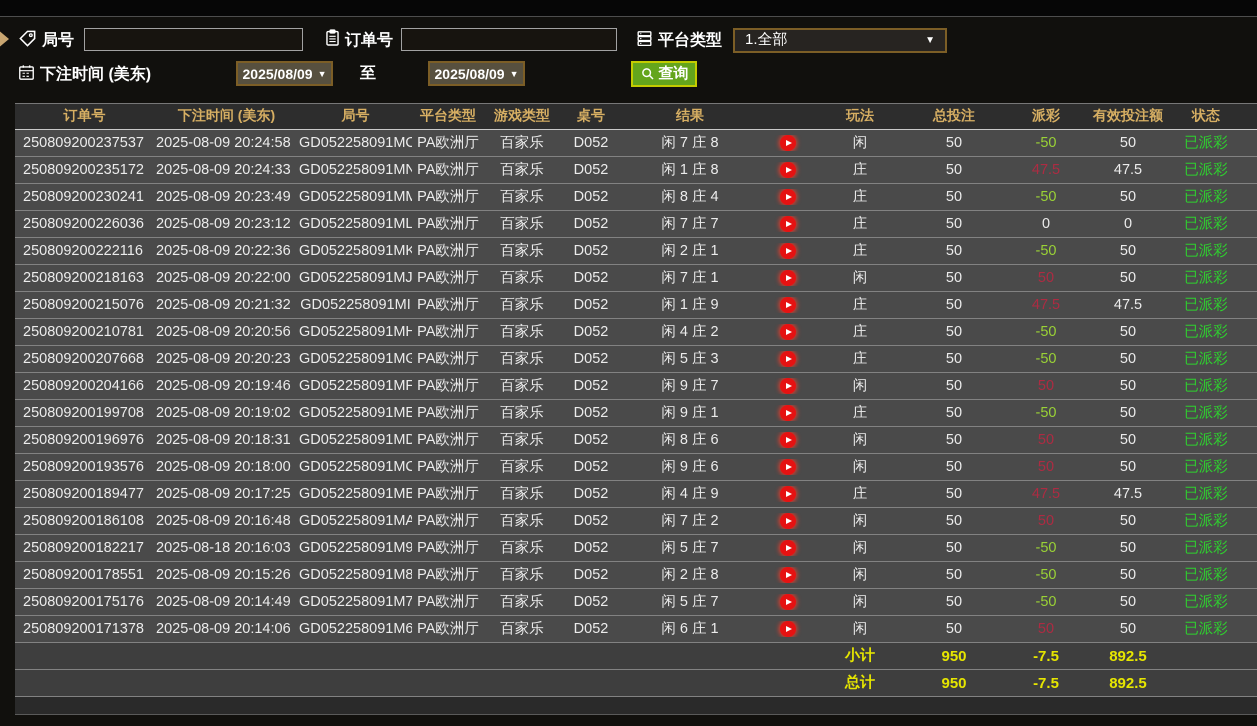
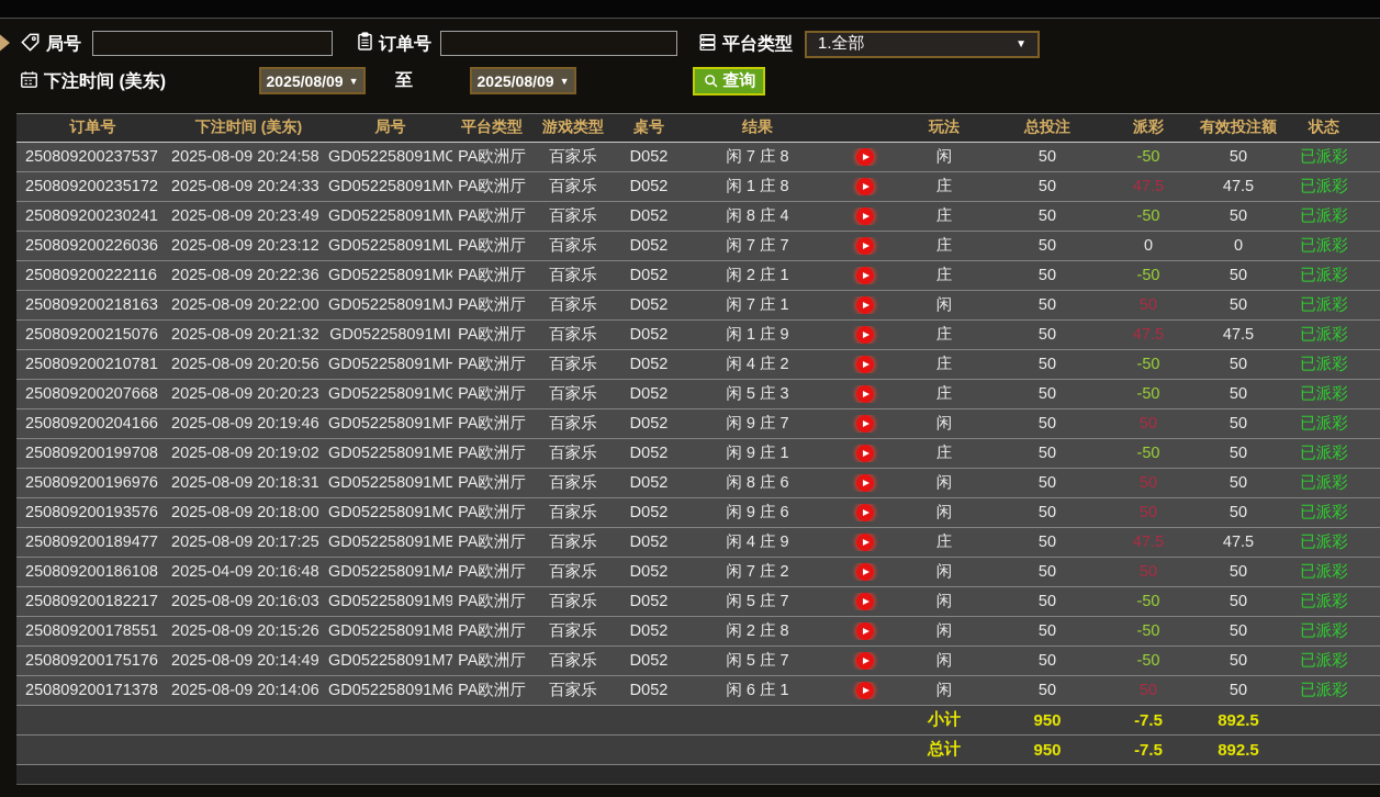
  局号
  订单号
  平台类型
  1.全部
  ▼
  下注时间 (美东)
  2025/08/09
  ▼
  至
  2025/08/09
  ▼
  查询
  订单号
  下注时间 (美东)
  局号
  平台类型
  游戏类型
  桌号
  结果
  玩法
  总投注
  派彩
  有效投注额
  状态
  250809200237537
  2025-08-09 20:24:58
  GD052258091MO
  PA欧洲厅
  百家乐
  D052
  闲 7 庄 8
  闲
  50
  -50
  50
  已派彩
  250809200235172
  2025-08-09 20:24:33
  GD052258091MN
  PA欧洲厅
  百家乐
  D052
  闲 1 庄 8
  庄
  50
  47.5
  47.5
  已派彩
  250809200230241
  2025-08-09 20:23:49
  GD052258091MM
  PA欧洲厅
  百家乐
  D052
  闲 8 庄 4
  庄
  50
  -50
  50
  已派彩
  250809200226036
  2025-08-09 20:23:12
  GD052258091ML
  PA欧洲厅
  百家乐
  D052
  闲 7 庄 7
  庄
  50
  0
  0
  已派彩
  250809200222116
  2025-08-09 20:22:36
  GD052258091MK
  PA欧洲厅
  百家乐
  D052
  闲 2 庄 1
  庄
  50
  -50
  50
  已派彩
  250809200218163
  2025-08-09 20:22:00
  GD052258091MJ
  PA欧洲厅
  百家乐
  D052
  闲 7 庄 1
  闲
  50
  50
  50
  已派彩
  250809200215076
  2025-08-09 20:21:32
  GD052258091MI
  PA欧洲厅
  百家乐
  D052
  闲 1 庄 9
  庄
  50
  47.5
  47.5
  已派彩
  250809200210781
  2025-08-09 20:20:56
  GD052258091MH
  PA欧洲厅
  百家乐
  D052
  闲 4 庄 2
  庄
  50
  -50
  50
  已派彩
  250809200207668
  2025-08-09 20:20:23
  GD052258091MG
  PA欧洲厅
  百家乐
  D052
  闲 5 庄 3
  庄
  50
  -50
  50
  已派彩
  250809200204166
  2025-08-09 20:19:46
  GD052258091MF
  PA欧洲厅
  百家乐
  D052
  闲 9 庄 7
  闲
  50
  50
  50
  已派彩
  250809200199708
  2025-08-09 20:19:02
  GD052258091ME
  PA欧洲厅
  百家乐
  D052
  闲 9 庄 1
  庄
  50
  -50
  50
  已派彩
  250809200196976
  2025-08-09 20:18:31
  GD052258091MD
  PA欧洲厅
  百家乐
  D052
  闲 8 庄 6
  闲
  50
  50
  50
  已派彩
  250809200193576
  2025-08-09 20:18:00
  GD052258091MC
  PA欧洲厅
  百家乐
  D052
  闲 9 庄 6
  闲
  50
  50
  50
  已派彩
  250809200189477
  2025-08-09 20:17:25
  GD052258091MB
  PA欧洲厅
  百家乐
  D052
  闲 4 庄 9
  庄
  50
  47.5
  47.5
  已派彩
  250809200186108
- 2025-08-09 20:16:48
+ 2025-04-09 20:16:48
  GD052258091MA
  PA欧洲厅
  百家乐
  D052
  闲 7 庄 2
  闲
  50
  50
  50
  已派彩
  250809200182217
- 2025-08-18 20:16:03
+ 2025-08-09 20:16:03
  GD052258091M9
  PA欧洲厅
  百家乐
  D052
  闲 5 庄 7
  闲
  50
  -50
  50
  已派彩
  250809200178551
  2025-08-09 20:15:26
  GD052258091M8
  PA欧洲厅
  百家乐
  D052
  闲 2 庄 8
  闲
  50
  -50
  50
  已派彩
  250809200175176
  2025-08-09 20:14:49
  GD052258091M7
  PA欧洲厅
  百家乐
  D052
  闲 5 庄 7
  闲
  50
  -50
  50
  已派彩
  250809200171378
  2025-08-09 20:14:06
  GD052258091M6
  PA欧洲厅
  百家乐
  D052
  闲 6 庄 1
  闲
  50
  50
  50
  已派彩
  小计
  950
  -7.5
  892.5
  总计
  950
  -7.5
  892.5
